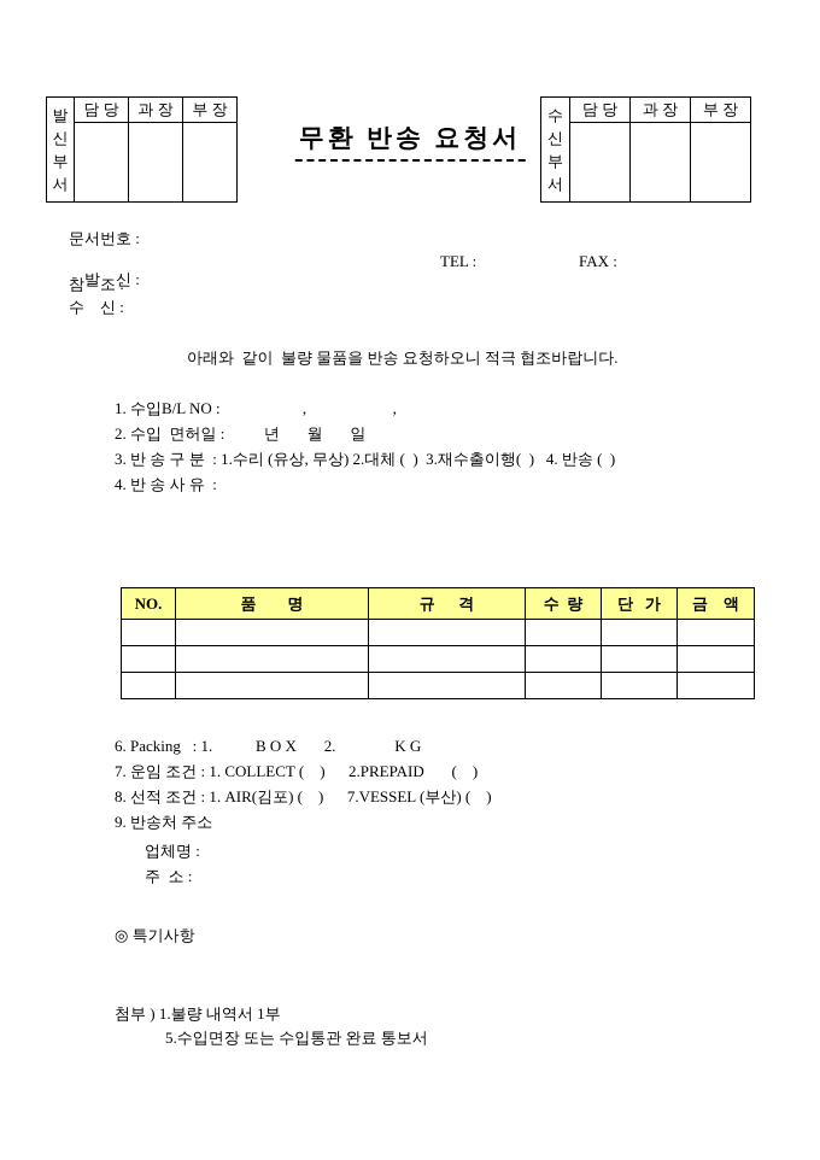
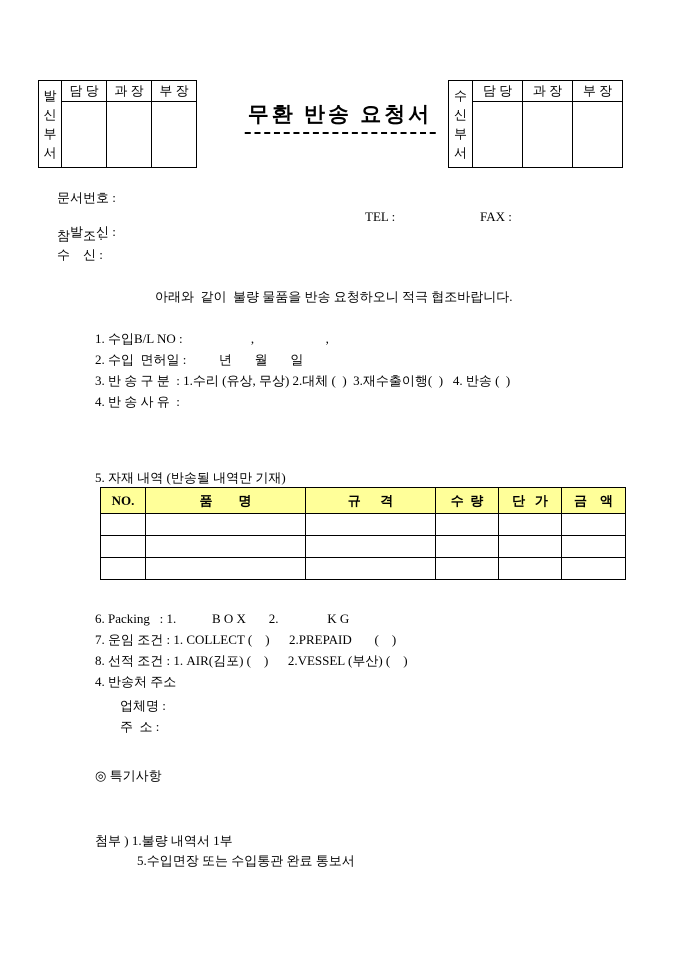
  발신부서	담 당	과 장	부 장
  수신부서	담 당	과 장	부 장
  무환 반송 요청서
  문서번호 :
  발 신 :
  TEL :
  FAX :
  참 조 :
  수 신 :
  아래와 같이 불량 물품을 반송 요청하오니 적극 협조바랍니다.
  1. 수입B/L NO : , ,
  2. 수입 면허일 : 년 월 일
  3. 반 송 구 분 : 1.수리 (유상, 무상) 2.대체 ( ) 3.재수출이행( ) 4. 반송 ( )
  4. 반 송 사 유 :
+ 5. 자재 내역 (반송될 내역만 기재)
  NO.	품 명	규 격	수 량	단 가	금 액
  6. Packing : 1. B O X 2. K G
  7. 운임 조건 : 1. COLLECT ( ) 2.PREPAID ( )
- 8. 선적 조건 : 1. AIR(김포) ( ) 7.VESSEL (부산) ( )
+ 8. 선적 조건 : 1. AIR(김포) ( ) 2.VESSEL (부산) ( )
- 9. 반송처 주소
+ 4. 반송처 주소
  업체명 :
  주 소 :
  ◎ 특기사항
  첨부 ) 1.불량 내역서 1부
  5.수입면장 또는 수입통관 완료 통보서
